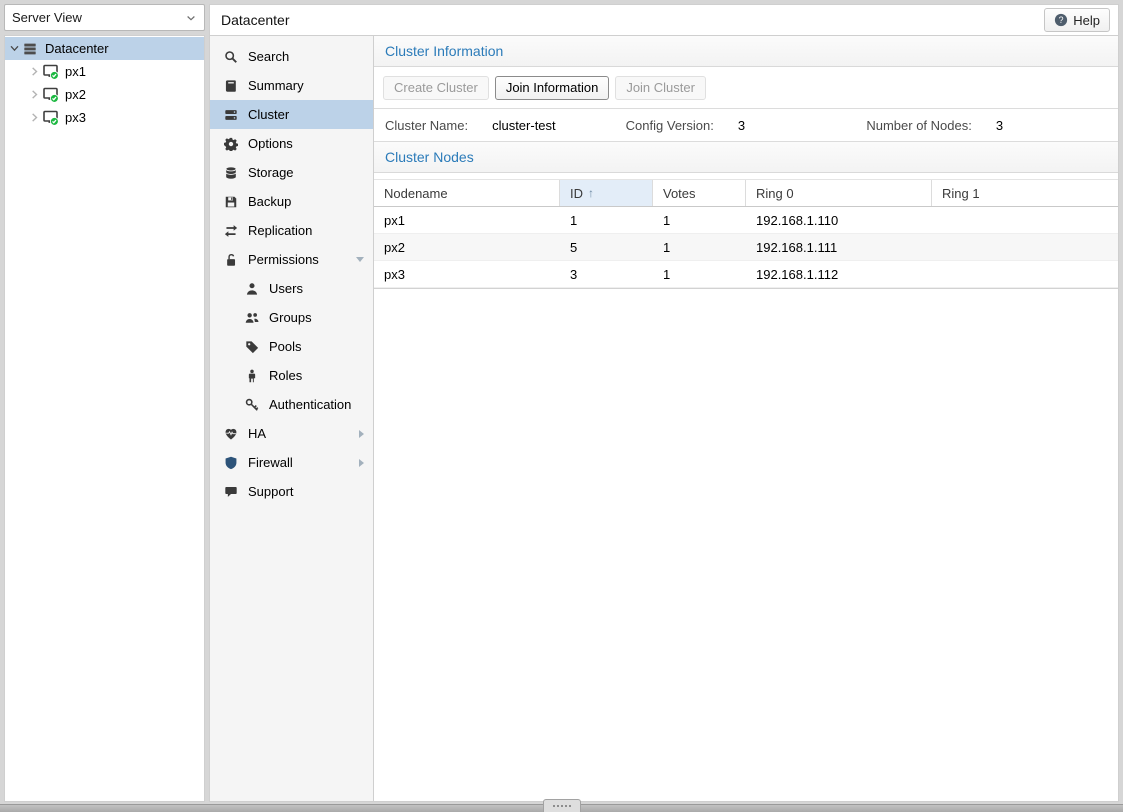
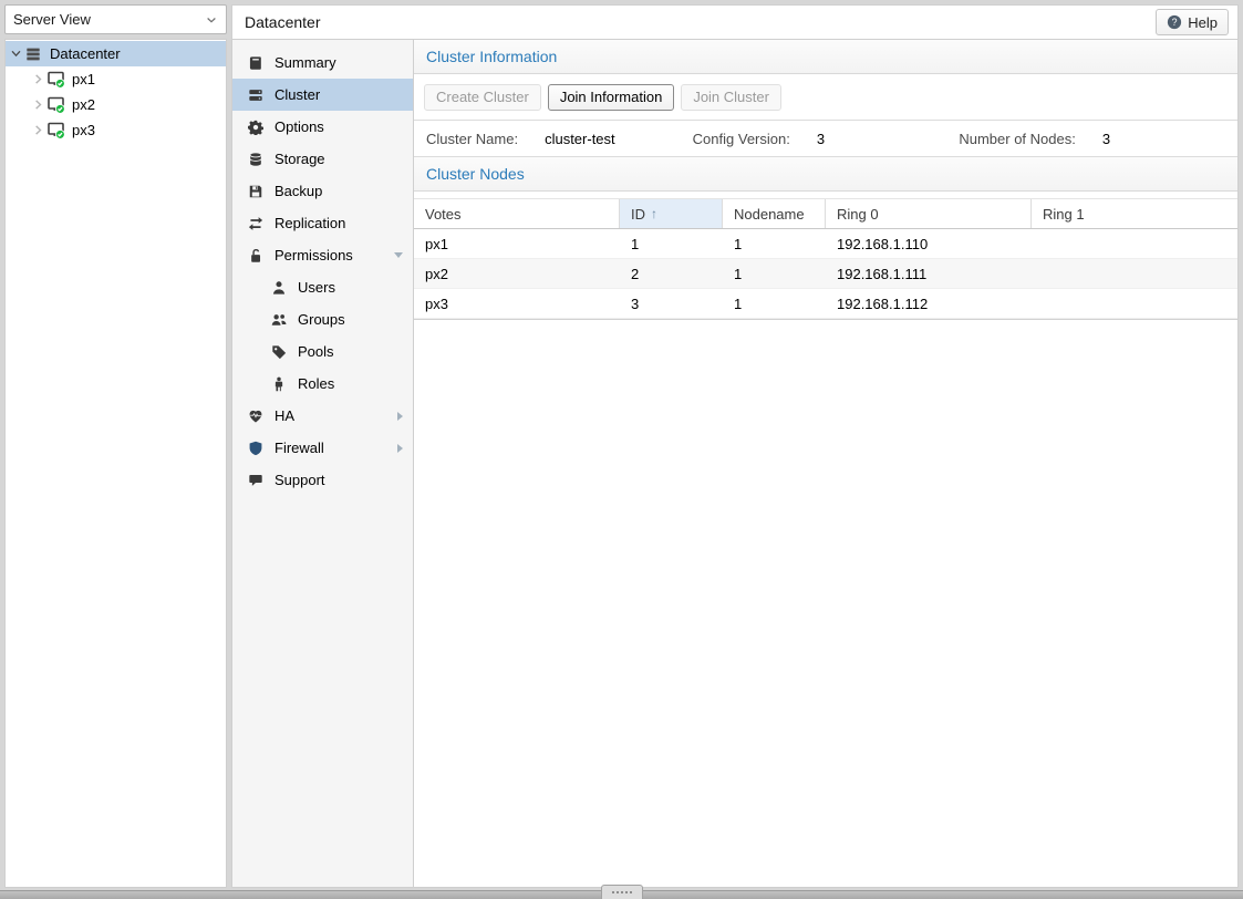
  Server View
  Datacenter
  px1
  px2
  px3
  Datacenter
  ?
  Help
- Search
  Summary
  Cluster
  Options
  Storage
  Backup
  Replication
  Permissions
  Users
  Groups
  Pools
  Roles
- Authentication
  HA
  Firewall
  Support
  Cluster Information
  Create Cluster
  Join Information
  Join Cluster
  Cluster Name:
  cluster-test
  Config Version:
  3
  Number of Nodes:
  3
  Cluster Nodes
- Nodename
+ Votes
  ID
  ↑
- Votes
+ Nodename
  Ring 0
  Ring 1
  px1
  1
  1
  192.168.1.110
  px2
- 5
+ 2
  1
  192.168.1.111
  px3
  3
  1
  192.168.1.112
